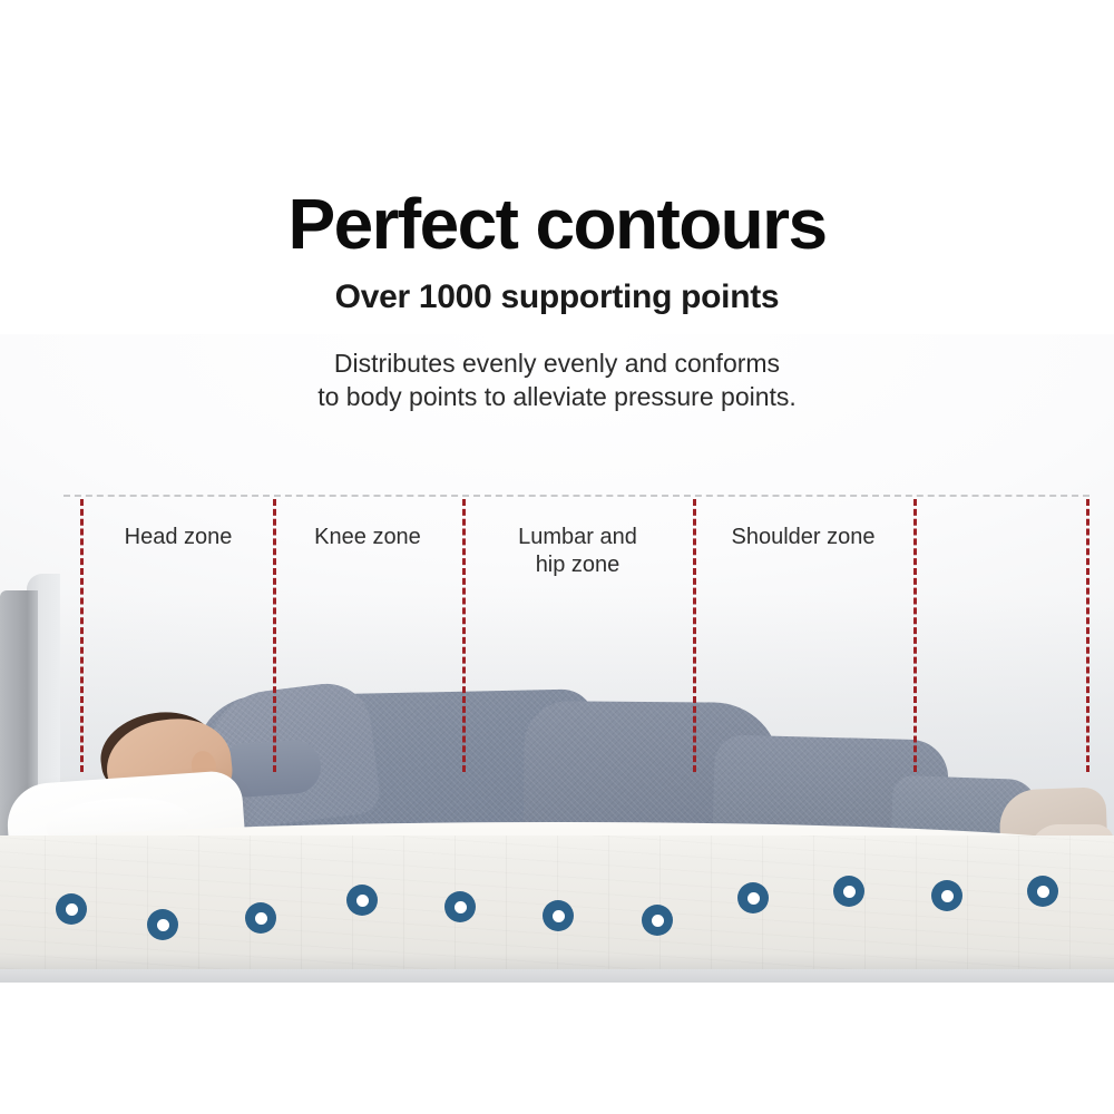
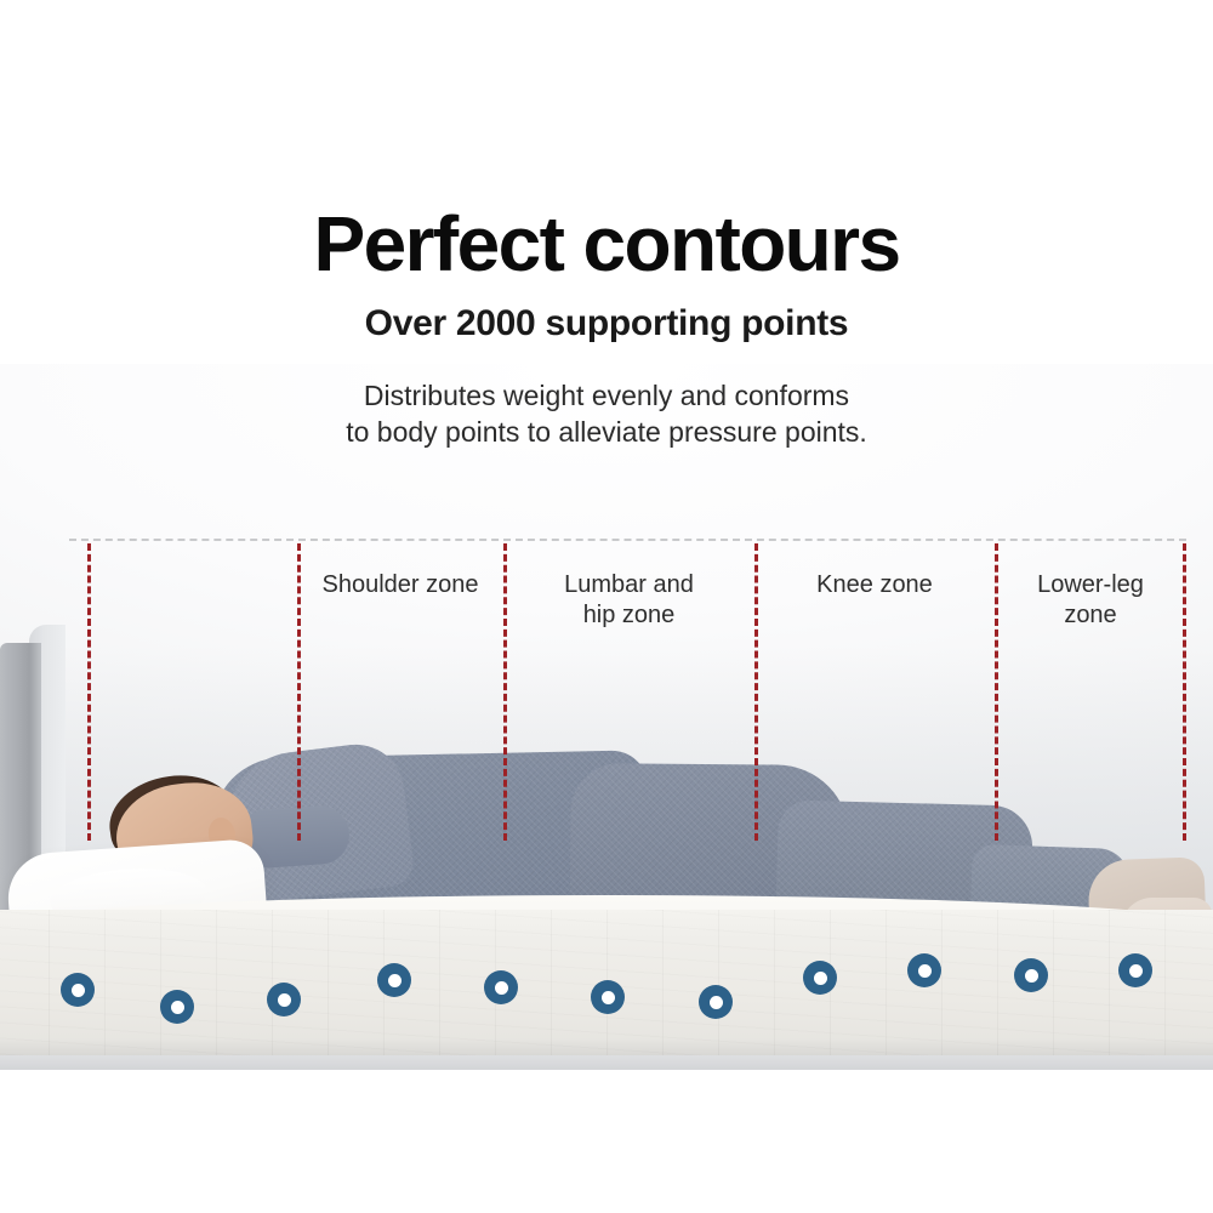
  Perfect contours
- Over 1000 supporting points
+ Over 2000 supporting points
- Distributes evenly evenly and conforms
+ Distributes weight evenly and conforms
  to body points to alleviate pressure points.
- Head zone
- Knee zone
+ Shoulder zone
  Lumbar and
  hip zone
- Shoulder zone
+ Knee zone
+ Lower-leg
+ zone
